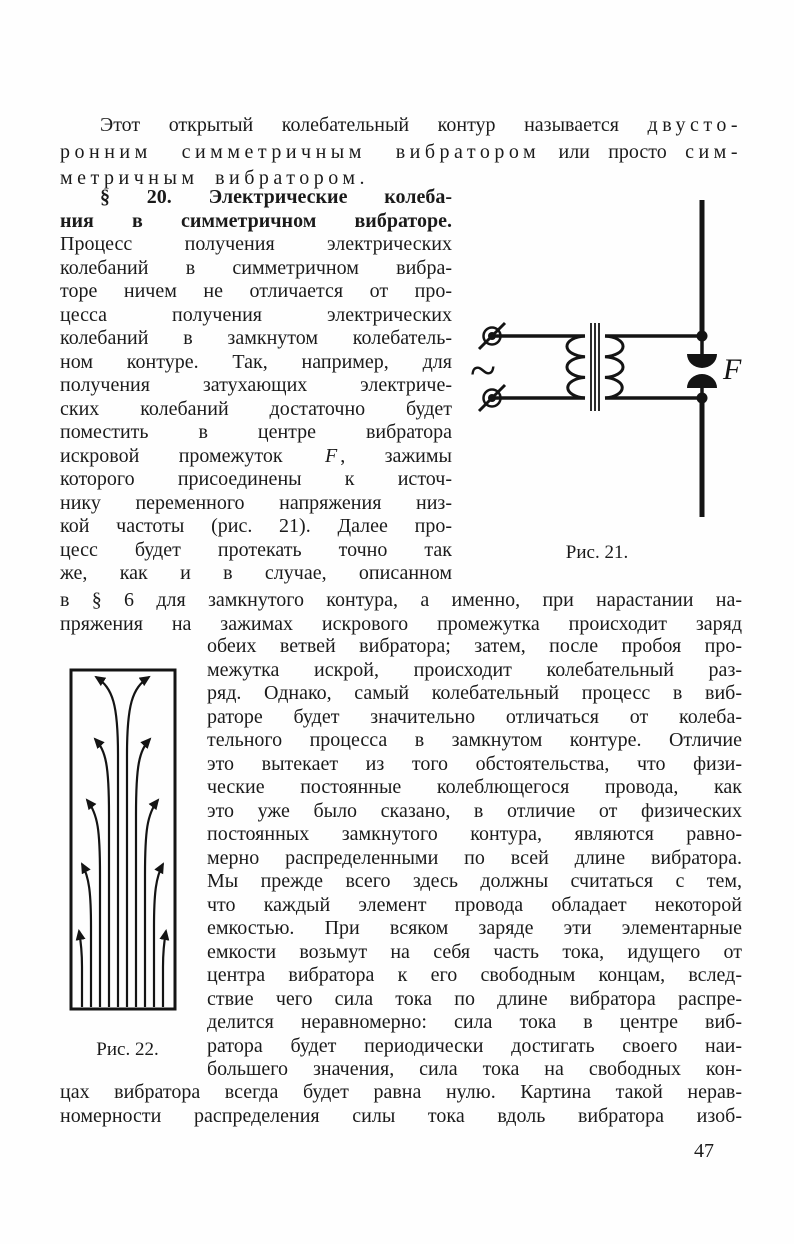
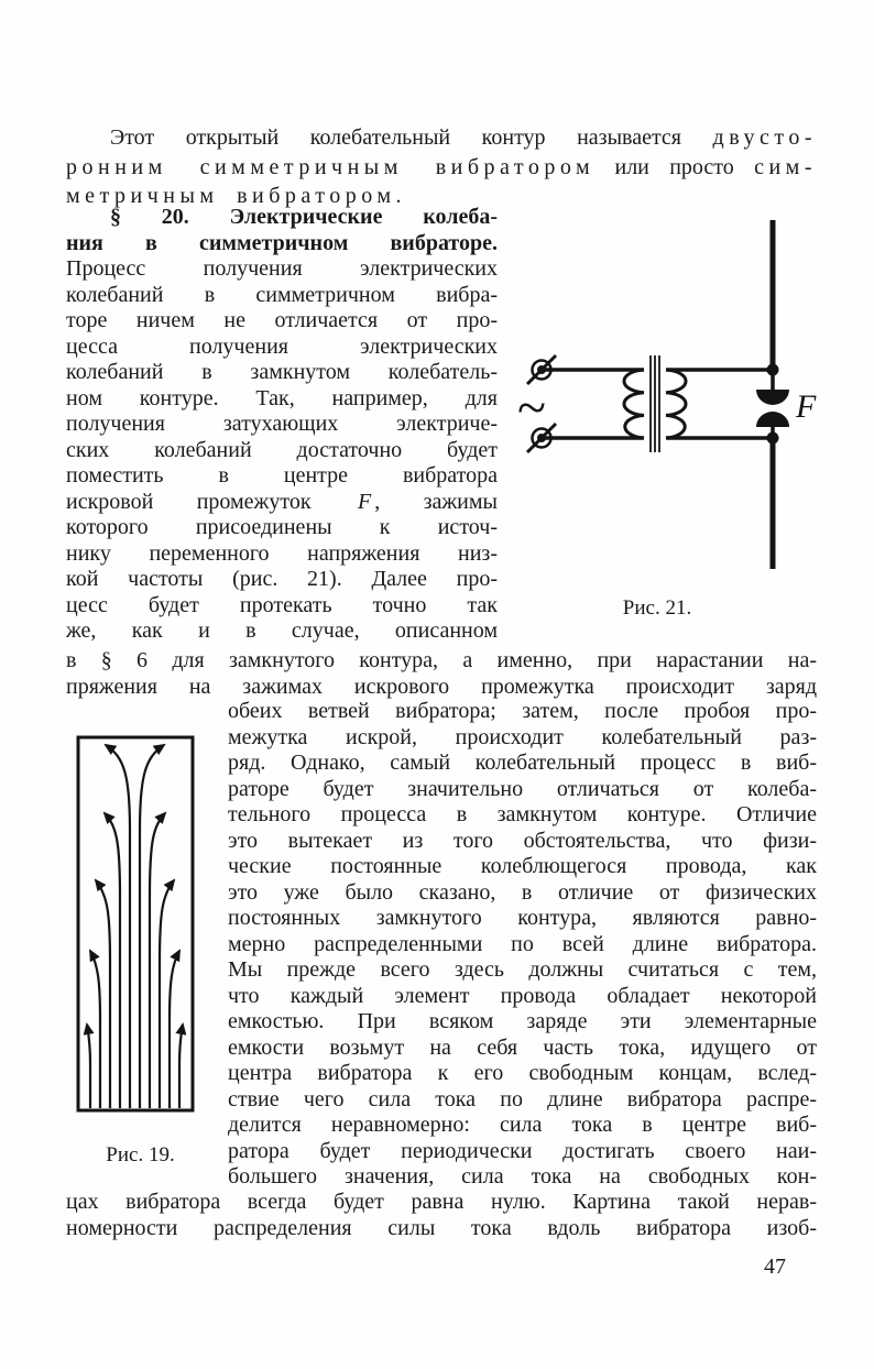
  Этот открытый колебательный контур называется двусто-
  ронним симметричным вибратором или просто сим-
  метричным вибратором.
  § 20. Электрические колеба-
  ния в симметричном вибраторе.
  Процесс получения электрических
  колебаний в симметричном вибра-
  торе ничем не отличается от про-
  цесса получения электрических
  колебаний в замкнутом колебатель-
  ном контуре. Так, например, для
  получения затухающих электриче-
  ских колебаний достаточно будет
  поместить в центре вибратора
  искровой промежуток F , зажимы
  которого присоединены к источ-
  нику переменного напряжения низ-
  кой частоты (рис. 21). Далее про-
  цесс будет протекать точно так
  же, как и в случае, описанном
  F
  ~
  Рис. 21.
  в § 6 для замкнутого контура, а именно, при нарастании на-
  пряжения на зажимах искрового промежутка происходит заряд
- Рис. 22.
+ Рис. 19.
  обеих ветвей вибратора; затем, после пробоя про-
  межутка искрой, происходит колебательный раз-
  ряд. Однако, самый колебательный процесс в виб-
  раторе будет значительно отличаться от колеба-
  тельного процесса в замкнутом контуре. Отличие
  это вытекает из того обстоятельства, что физи-
  ческие постоянные колеблющегося провода, как
  это уже было сказано, в отличие от физических
  постоянных замкнутого контура, являются равно-
  мерно распределенными по всей длине вибратора.
  Мы прежде всего здесь должны считаться с тем,
  что каждый элемент провода обладает некоторой
  емкостью. При всяком заряде эти элементарные
  емкости возьмут на себя часть тока, идущего от
  центра вибратора к его свободным концам, вслед-
  ствие чего сила тока по длине вибратора распре-
  делится неравномерно: сила тока в центре виб-
  ратора будет периодически достигать своего наи-
  большего значения, сила тока на свободных кон-
  цах вибратора всегда будет равна нулю. Картина такой нерав-
  номерности распределения силы тока вдоль вибратора изоб-
  47
